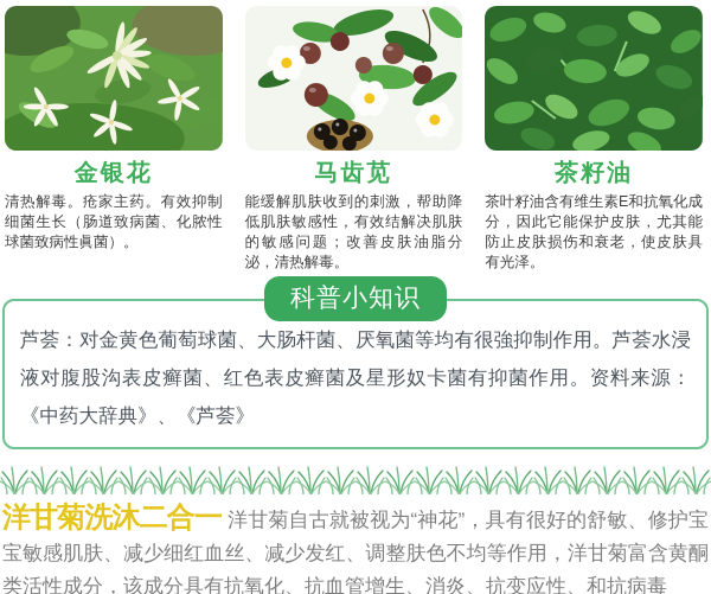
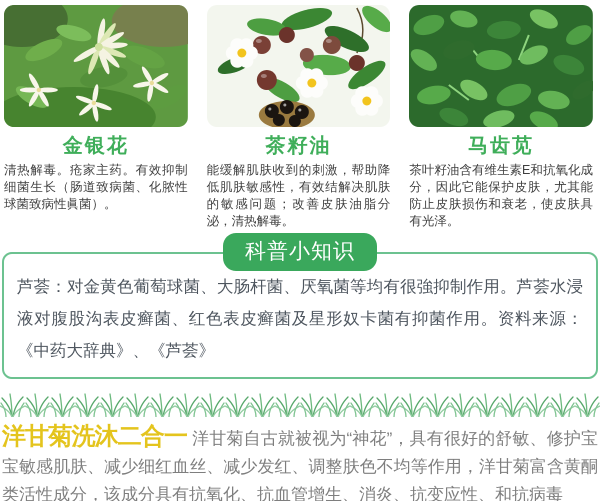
  金银花
  清热解毒。疮家主药。有效抑制细菌生长（肠道致病菌、化脓性球菌致病性眞菌）。
- 马齿苋
+ 茶籽油
  能缓解肌肤收到的刺激，帮助降低肌肤敏感性，有效结解决肌肤的敏感问题；改善皮肤油脂分泌，清热解毒。
- 茶籽油
+ 马齿苋
  茶叶籽油含有维生素E和抗氧化成分，因此它能保护皮肤，尤其能防止皮肤损伤和衰老，使皮肤具有光泽。
  科普小知识
  芦荟：对金黄色葡萄球菌、大肠杆菌、厌氧菌等均有很強抑制作用。芦荟水浸液对腹股沟表皮癣菌、红色表皮癣菌及星形奴卡菌有抑菌作用。资料来源：《中药大辞典》、《芦荟》
  洋甘菊洗沐二合一 洋甘菊自古就被视为“神花”，具有很好的舒敏、修护宝宝敏感肌肤、减少细红血丝、减少发红、调整肤色不均等作用，洋甘菊富含黄酮类活性成分，该成分具有抗氧化、抗血管增生、消炎、抗变应性、和抗病毒
